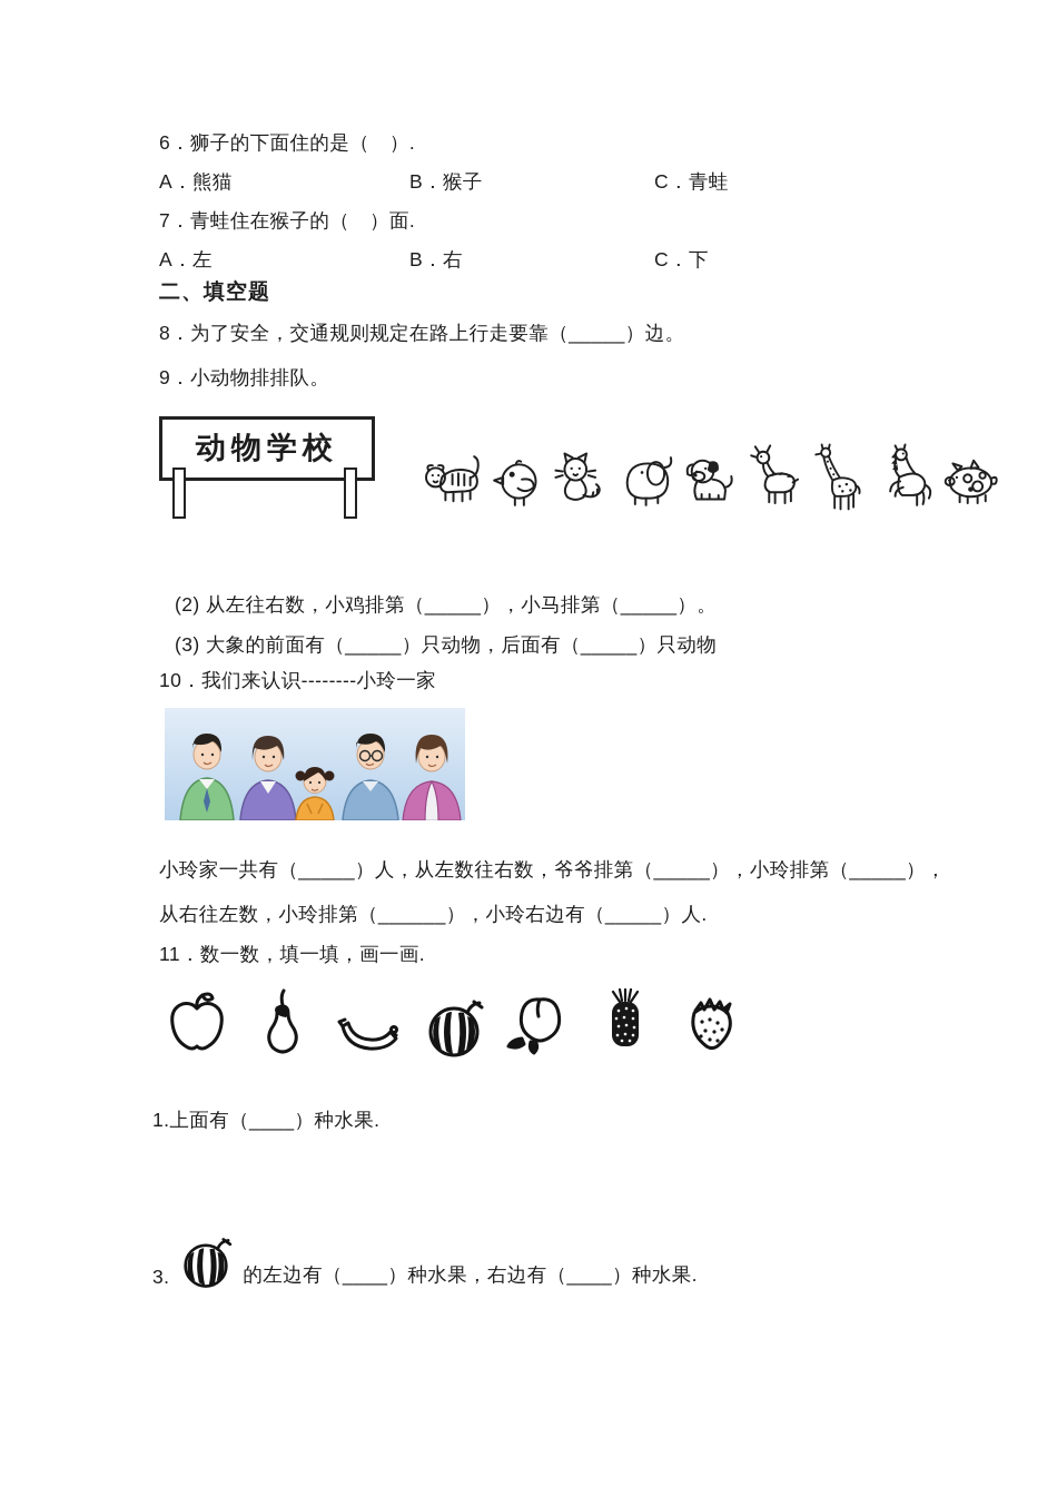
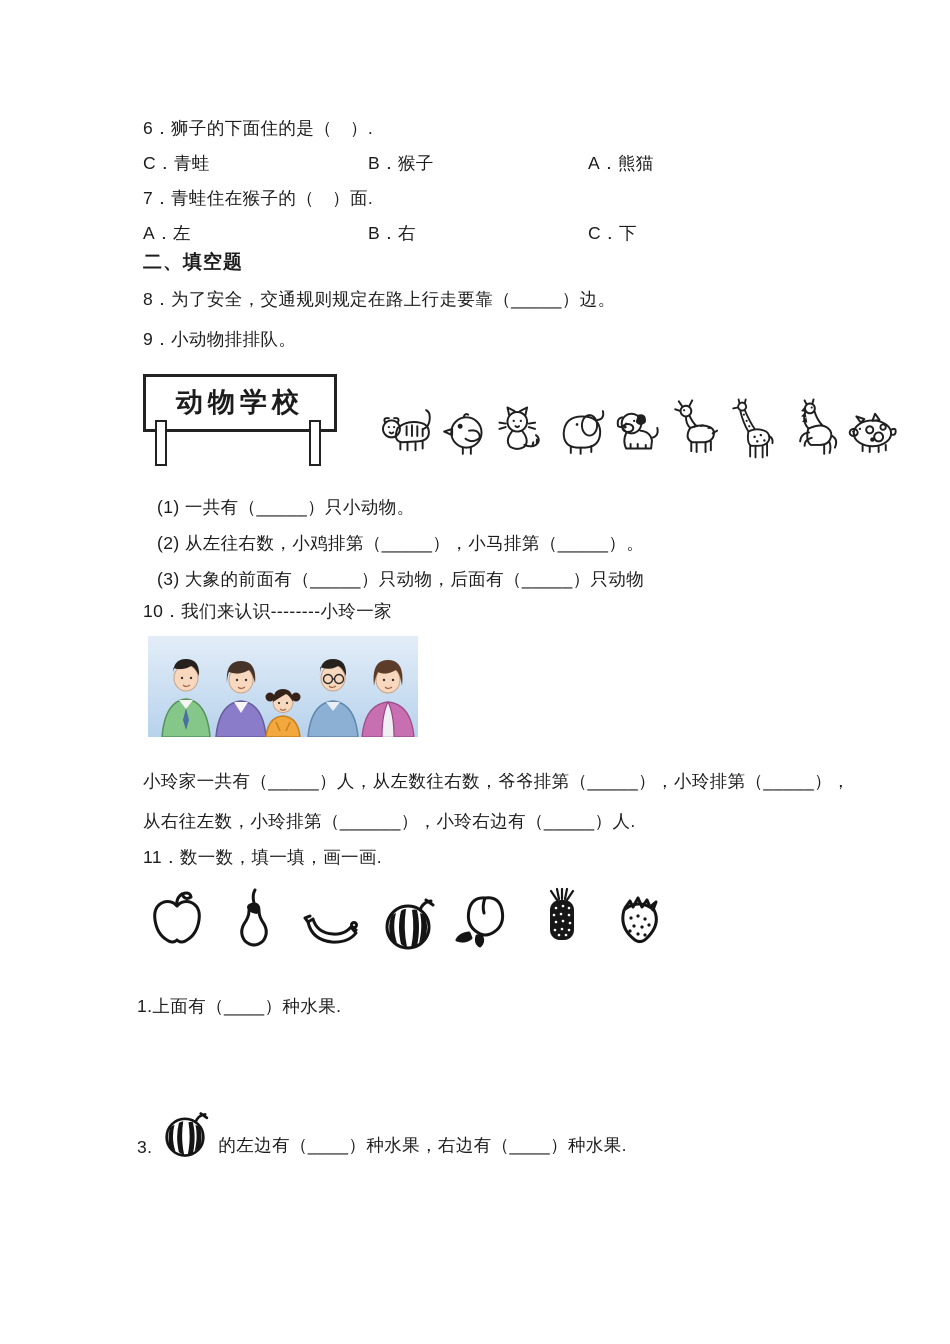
  6．狮子的下面住的是（ ）.
- A．熊猫
+ C．青蛙
  B．猴子
- C．青蛙
+ A．熊猫
  7．青蛙住在猴子的（ ）面.
  A．左
  B．右
  C．下
  二、填空题
  8．为了安全，交通规则规定在路上行走要靠（_____）边。
  9．小动物排排队。
  动物学校
+ (1) 一共有（_____）只小动物。
  (2) 从左往右数，小鸡排第（_____），小马排第（_____）。
  (3) 大象的前面有（_____）只动物，后面有（_____）只动物
  10．我们来认识--------小玲一家
  小玲家一共有（_____）人，从左数往右数，爷爷排第（_____），小玲排第（_____），
  从右往左数，小玲排第（______），小玲右边有（_____）人.
  11．数一数，填一填，画一画.
  1.上面有（____）种水果.
  3.
  的左边有（____）种水果，右边有（____）种水果.
